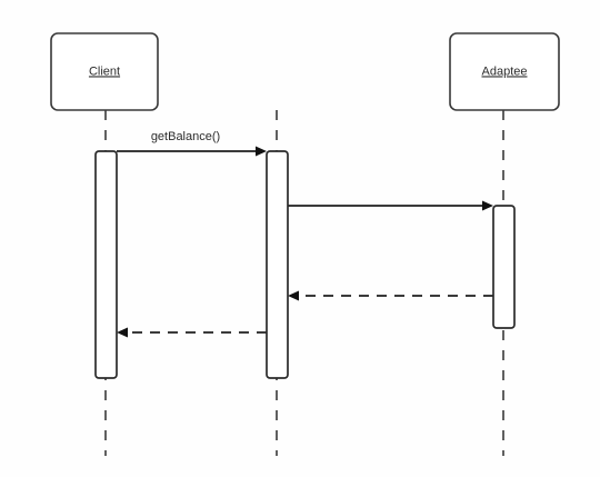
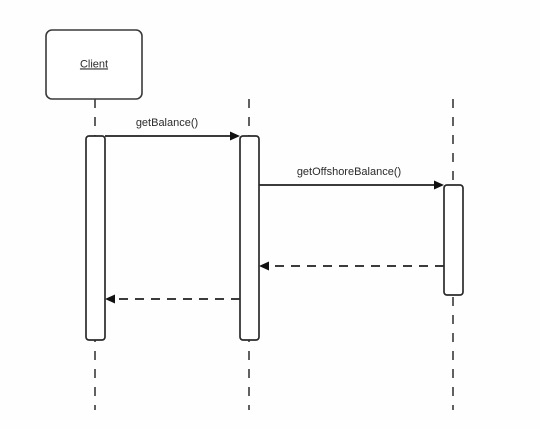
  getBalance()
+ getOffshoreBalance()
  Client
- Adaptee
